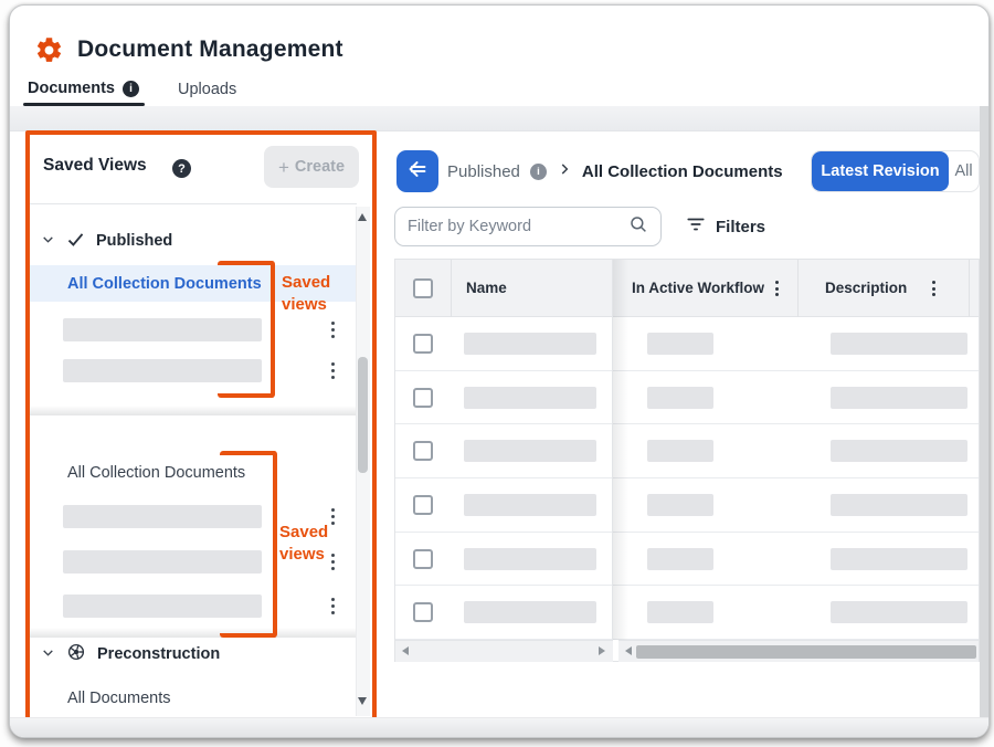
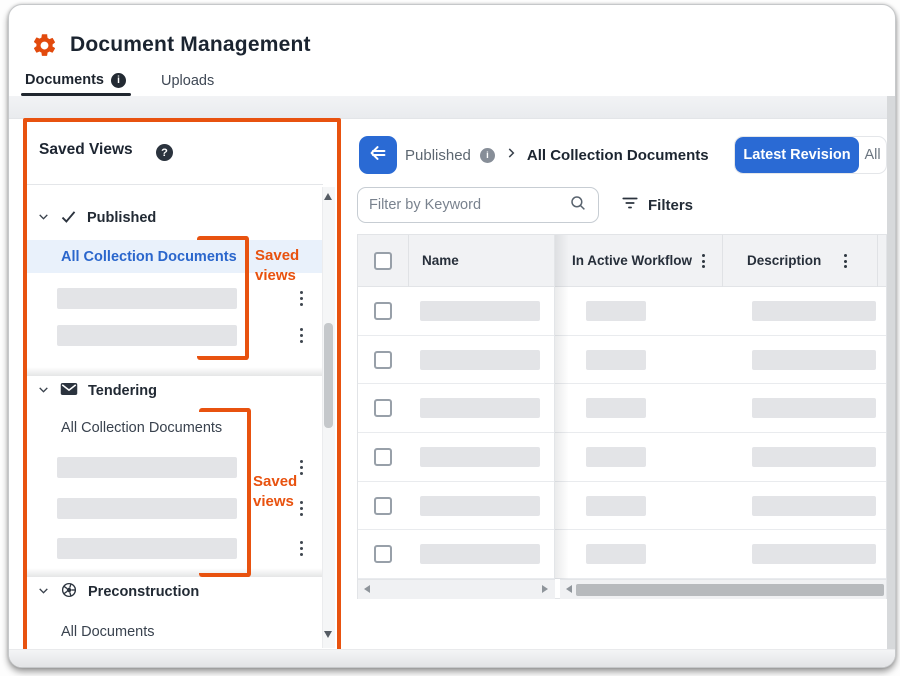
  Document Management
  Documents
  i
  Uploads
  Saved Views
  ?
- +
- Create
  Published
  All Collection Documents
+ Tendering
  All Collection Documents
  Preconstruction
  All Documents
  Saved views
  Saved views
  Published
  i
  All Collection Documents
  Latest Revision
  All
  Filter by Keyword
  Filters
  Name
  In Active Workflow
  Description
